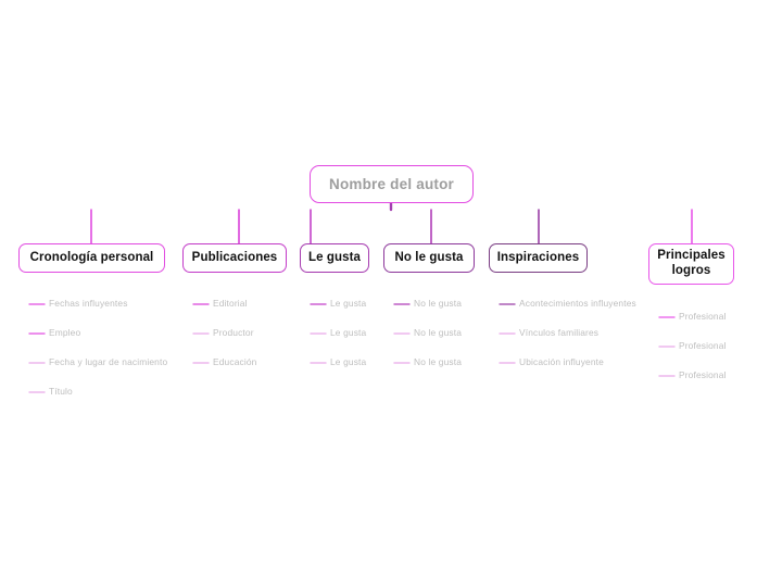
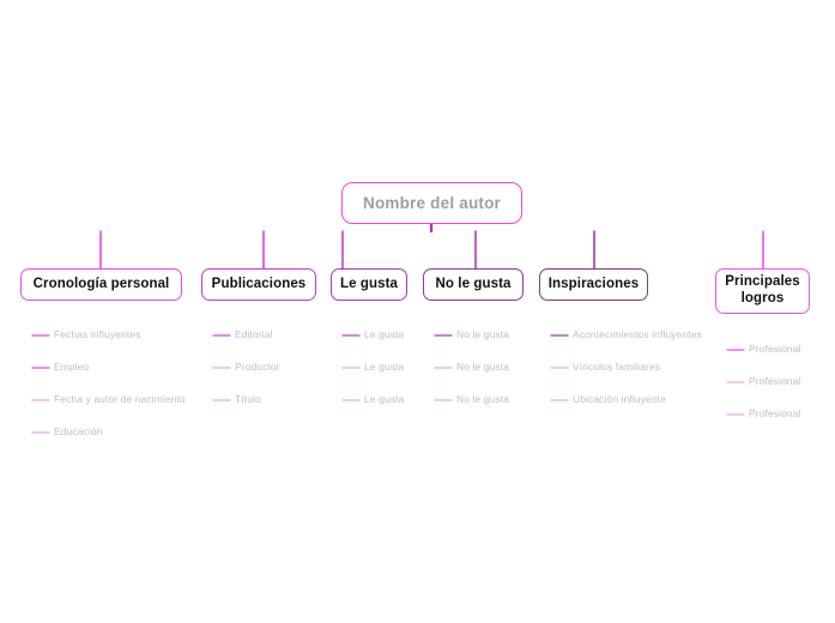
  Nombre del autor
  Cronología personal
  Fechas influyentes
  Empleo
- Fecha y lugar de nacimiento
+ Fecha y autor de nacimiento
- Título
+ Educación
  Publicaciones
  Editorial
  Productor
- Educación
+ Título
  Le gusta
  Le gusta
  Le gusta
  Le gusta
  No le gusta
  No le gusta
  No le gusta
  No le gusta
  Inspiraciones
  Acontecimientos influyentes
  Vínculos familiares
  Ubicación influyente
  Principales logros
  Profesional
  Profesional
  Profesional
